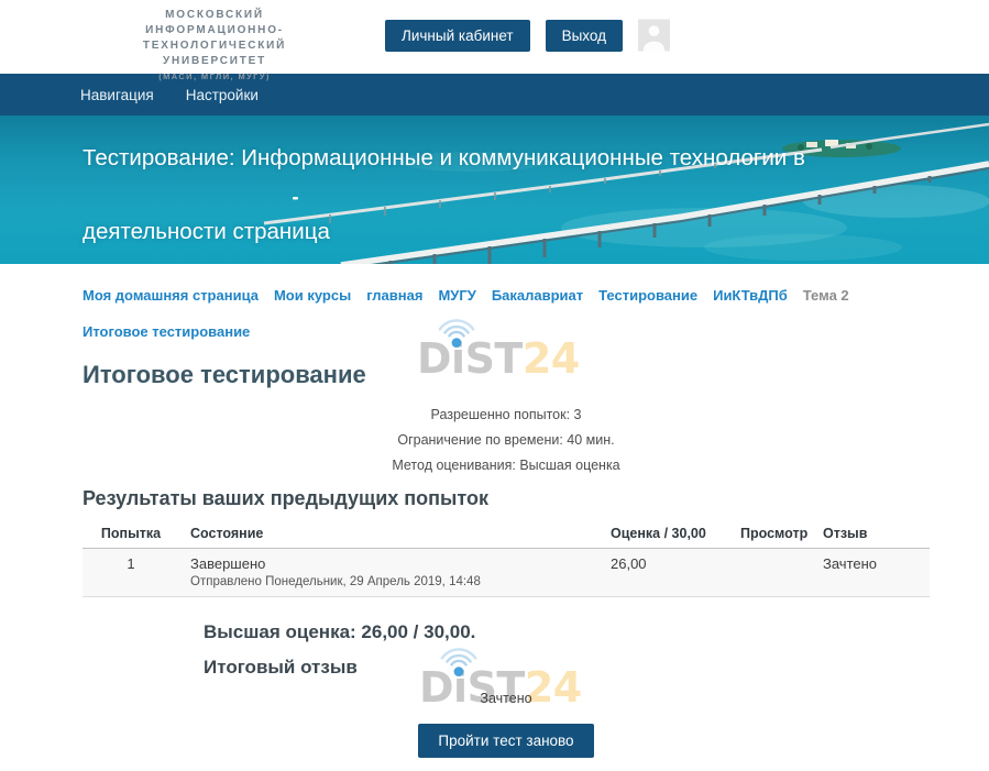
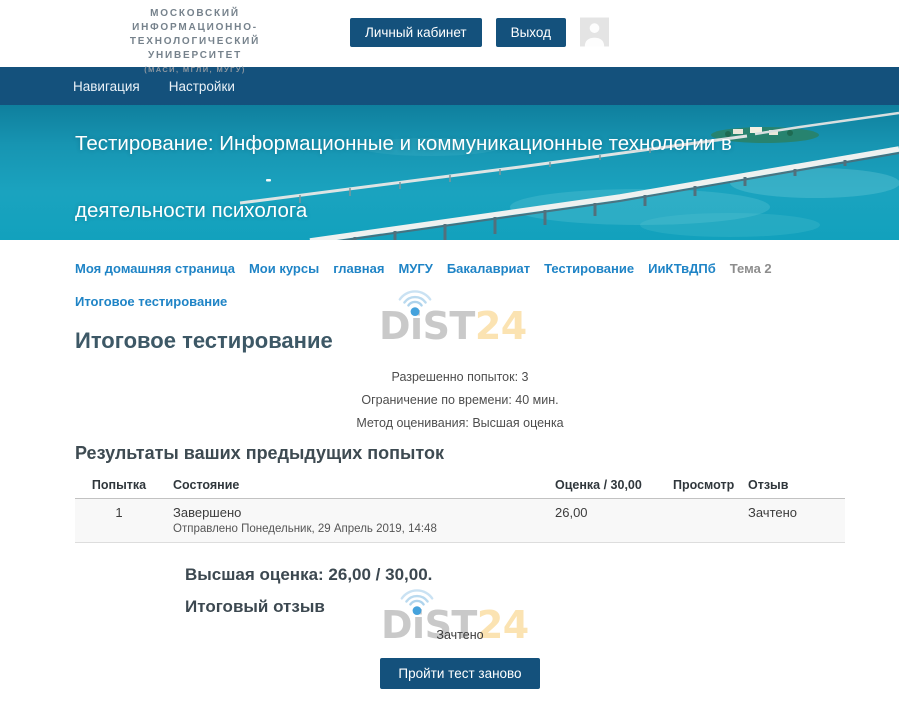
  МОСКОВСКИЙ
  ИНФОРМАЦИОННО-ТЕХНОЛОГИЧЕСКИЙ
  УНИВЕРСИТЕТ
  (МАСИ, МГЛИ, МУГУ)
  Личный кабинет
  Выход
  Навигация
  Настройки
- Тестирование: Информационные и коммуникационные технологии в деятельности страница
+ Тестирование: Информационные и коммуникационные технологии в деятельности психолога
  Моя домашняя страница
  Мои курсы
  главная
  МУГУ
  Бакалавриат
  Тестирование
  ИиКТвДПб
  Тема 2
  Итоговое тестирование
  DiST24
  Итоговое тестирование
  Разрешенно попыток: 3
  Ограничение по времени: 40 мин.
  Метод оценивания: Высшая оценка
  Результаты ваших предыдущих попыток
  Попытка	Состояние	Оценка / 30,00	Просмотр	Отзыв
  1	Завершено Отправлено Понедельник, 29 Апрель 2019, 14:48	26,00		Зачтено
  Высшая оценка: 26,00 / 30,00.
  DiST24
  Итоговый отзыв
  Зачтено
  Пройти тест заново
